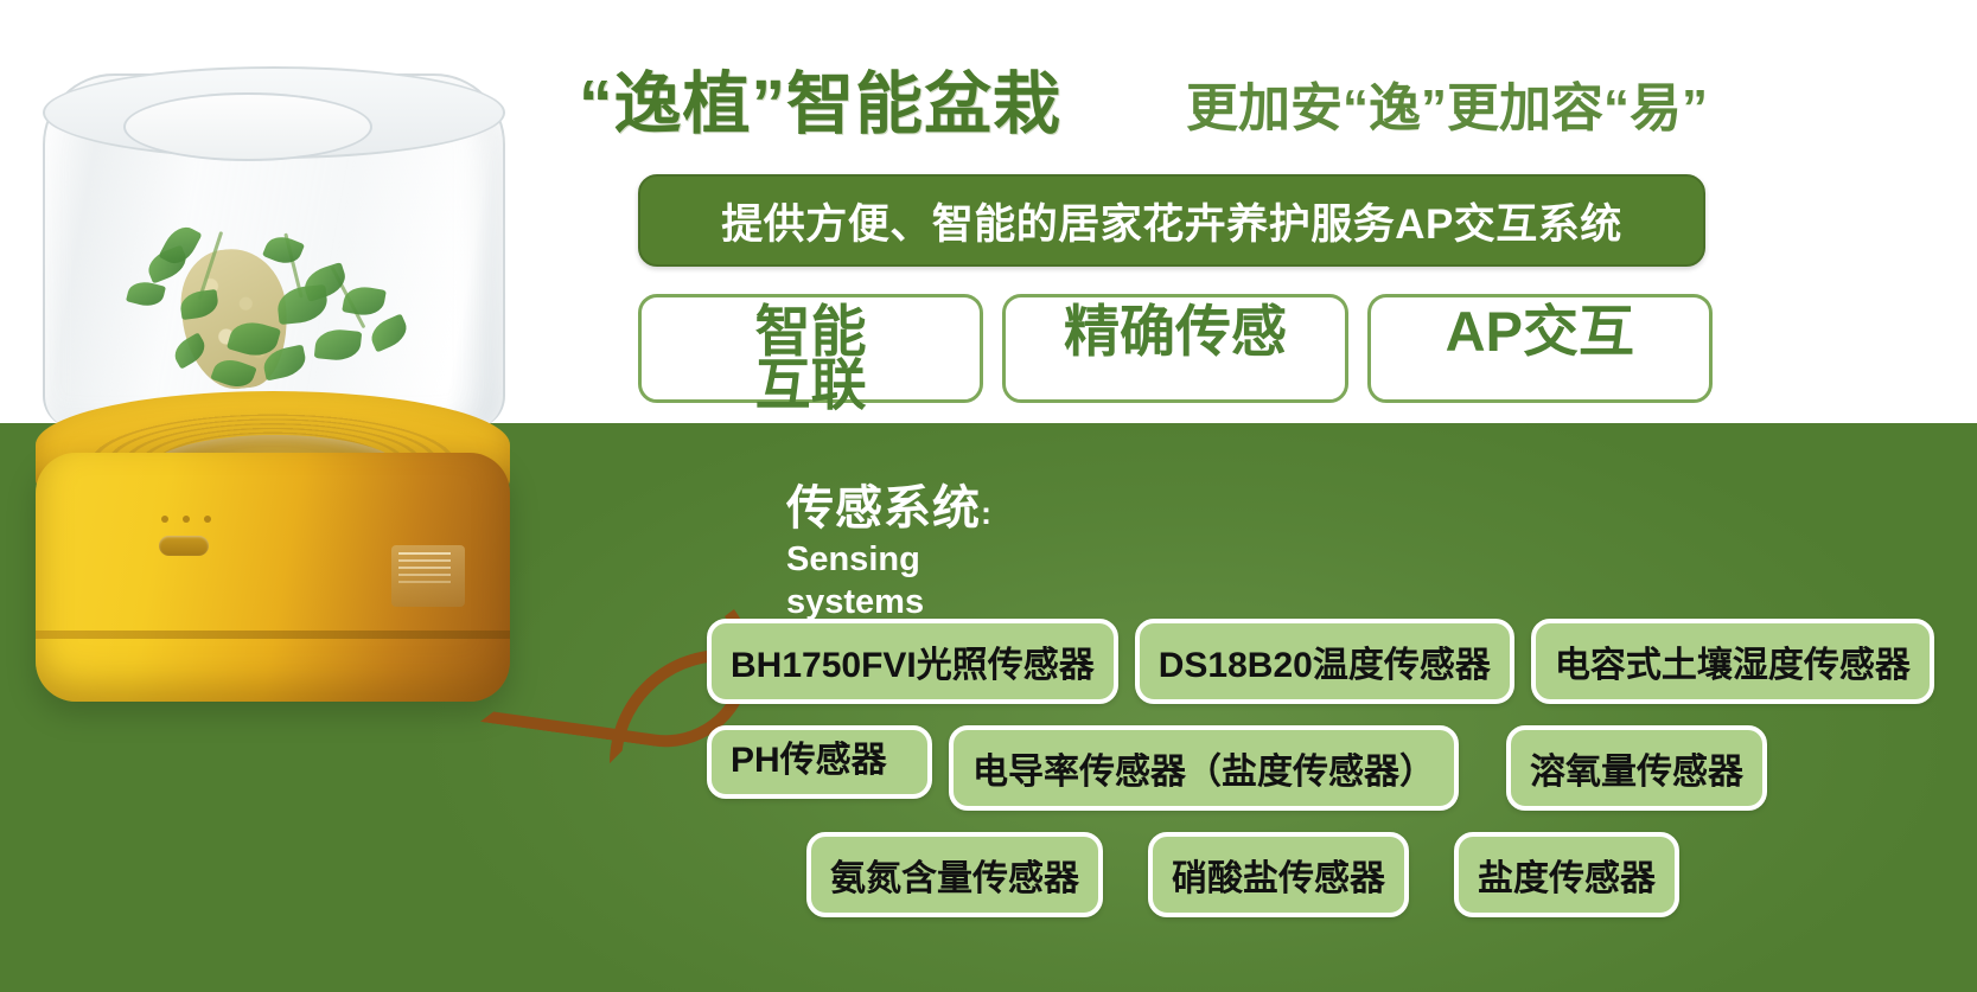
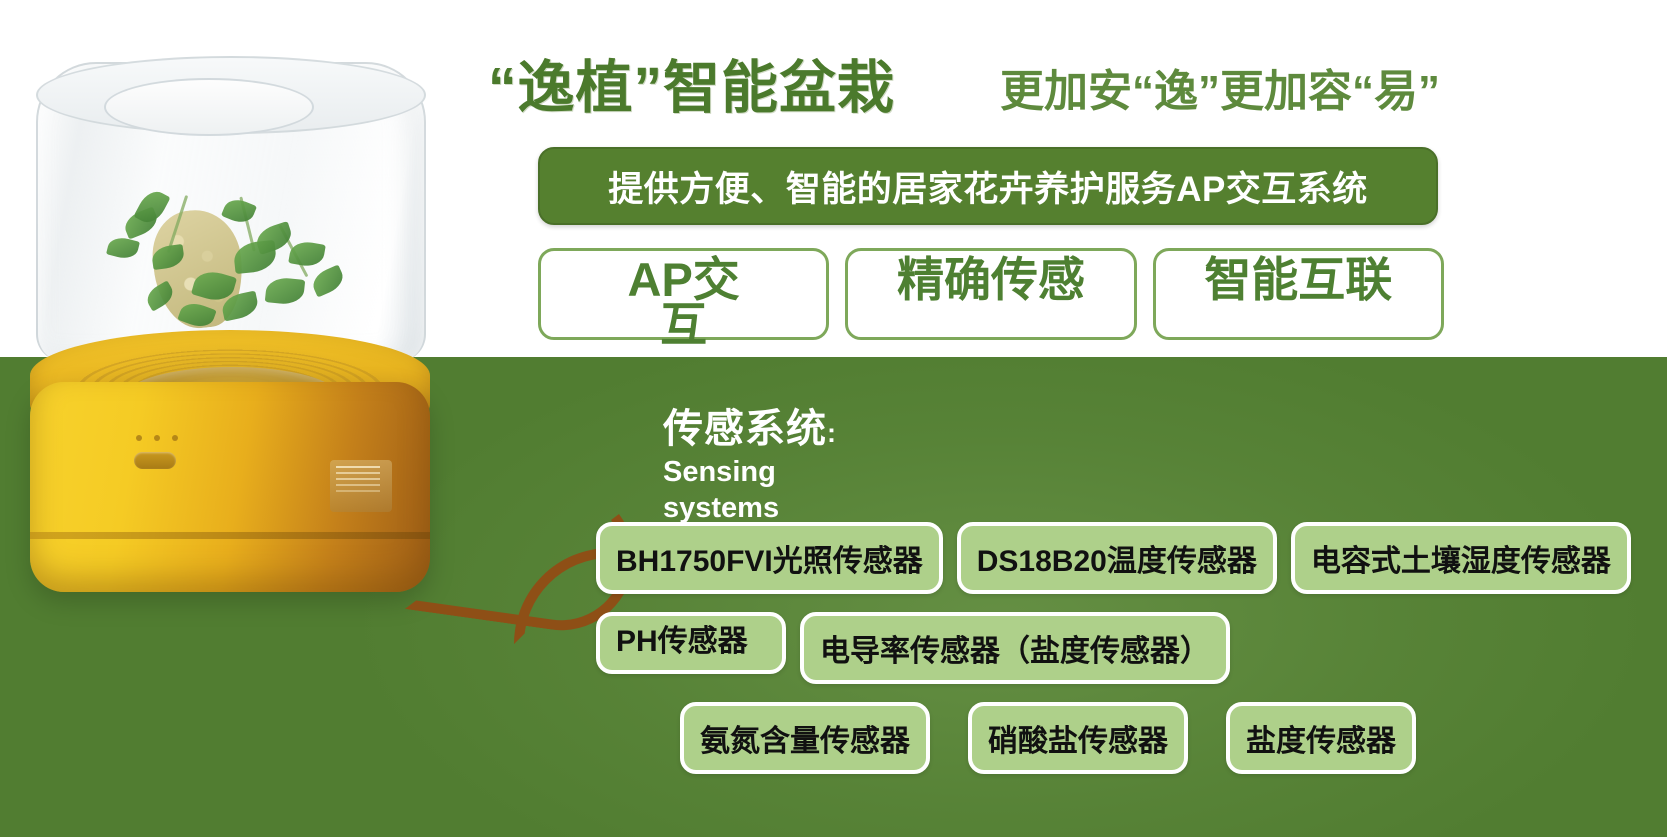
  “逸植”智能盆栽
  更加安“逸”更加容“易”
  提供方便、智能的居家花卉养护服务AP交互系统
- 智能互联
+ AP交互
  精确传感
- AP交互
+ 智能互联
  传感系统:
  Sensing systems
  BH1750FVI光照传感器
  DS18B20温度传感器
  电容式土壤湿度传感器
  PH传感器
  电导率传感器（盐度传感器）
- 溶氧量传感器
  氨氮含量传感器
  硝酸盐传感器
  盐度传感器
